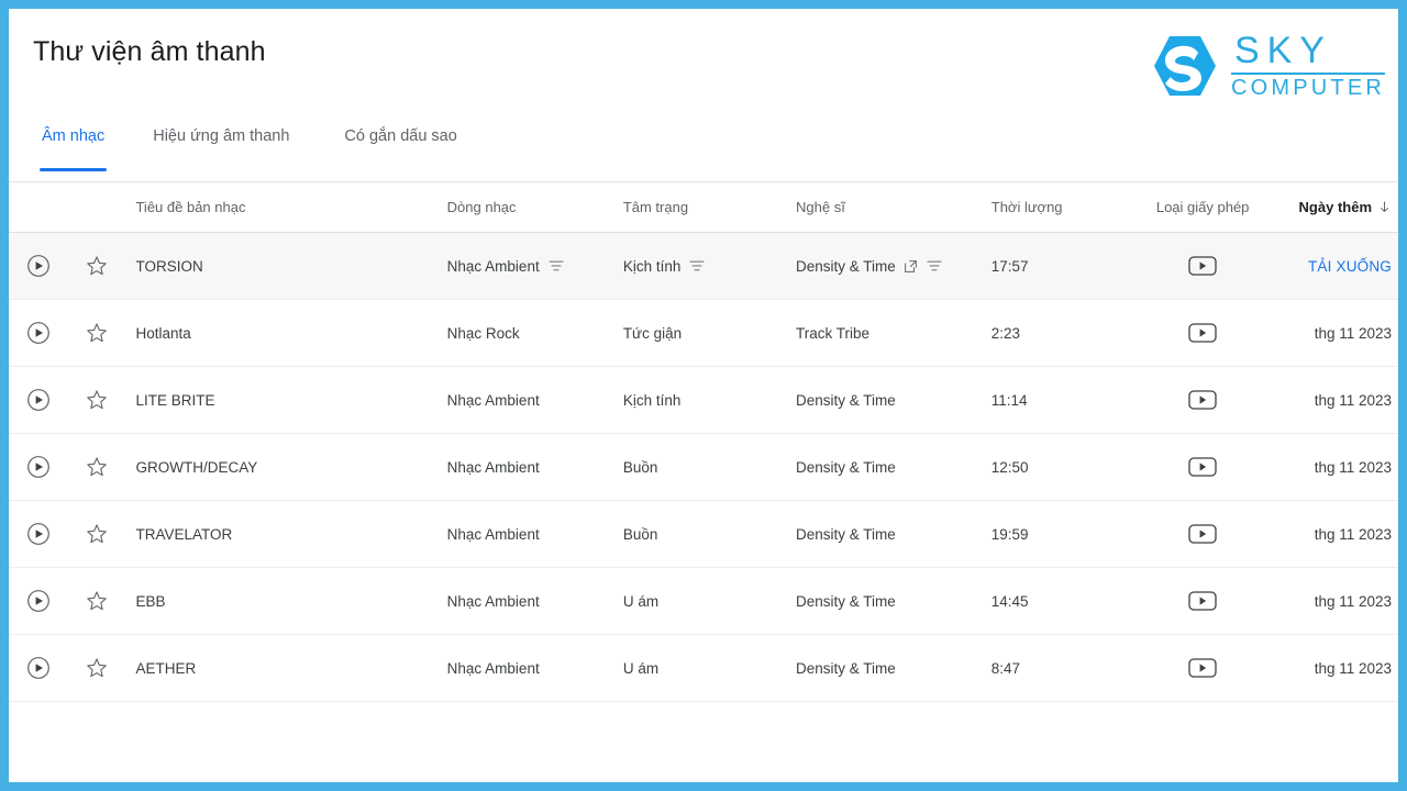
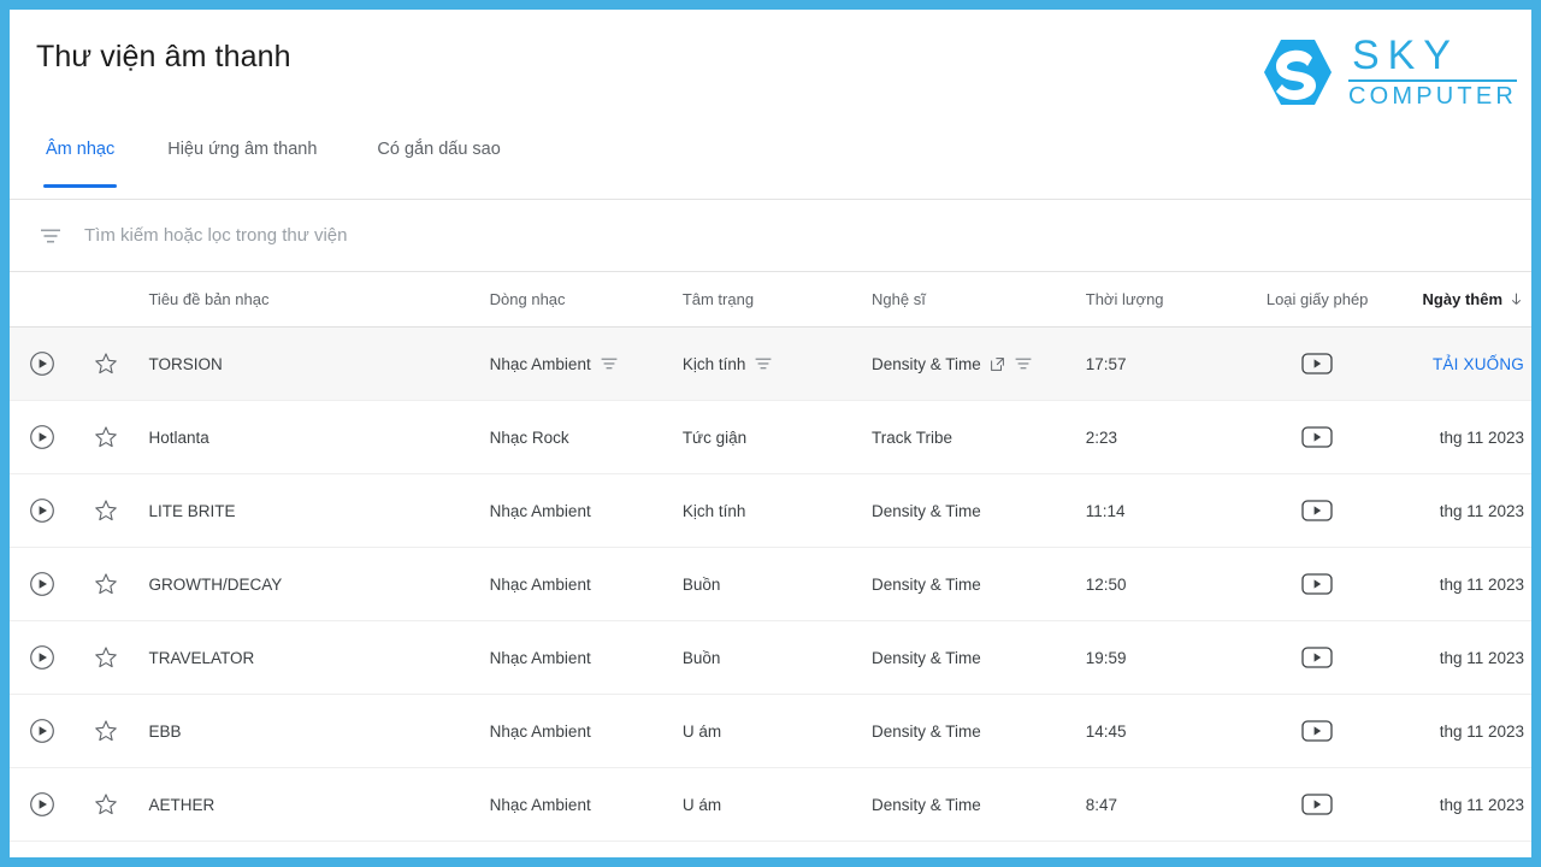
  Thư viện âm thanh
  SKY
  COMPUTER
  Âm nhạc
  Hiệu ứng âm thanh
  Có gắn dấu sao
+ Tìm kiếm hoặc lọc trong thư viện
  Tiêu đề bản nhạc
  Dòng nhạc
  Tâm trạng
  Nghệ sĩ
  Thời lượng
  Loại giấy phép
  Ngày thêm
  TORSION
  Nhạc Ambient
  Kịch tính
  Density & Time
  17:57
  TẢI XUỐNG
  Hotlanta
  Nhạc Rock
  Tức giận
  Track Tribe
  2:23
  thg 11 2023
  LITE BRITE
  Nhạc Ambient
  Kịch tính
  Density & Time
  11:14
  thg 11 2023
  GROWTH/DECAY
  Nhạc Ambient
  Buồn
  Density & Time
  12:50
  thg 11 2023
  TRAVELATOR
  Nhạc Ambient
  Buồn
  Density & Time
  19:59
  thg 11 2023
  EBB
  Nhạc Ambient
  U ám
  Density & Time
  14:45
  thg 11 2023
  AETHER
  Nhạc Ambient
  U ám
  Density & Time
  8:47
  thg 11 2023
